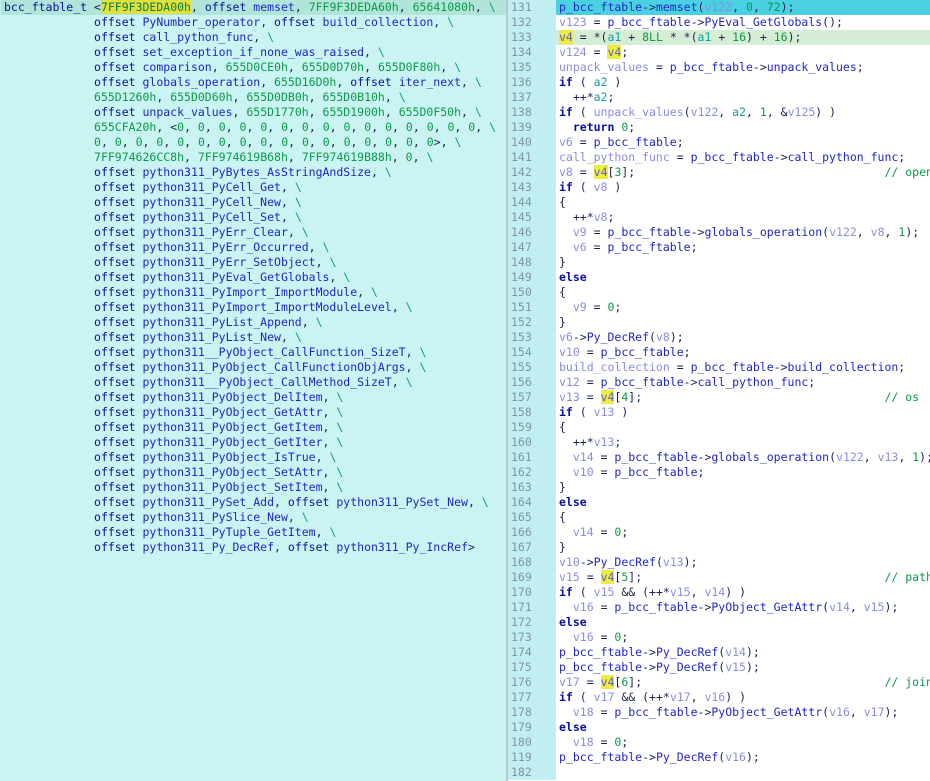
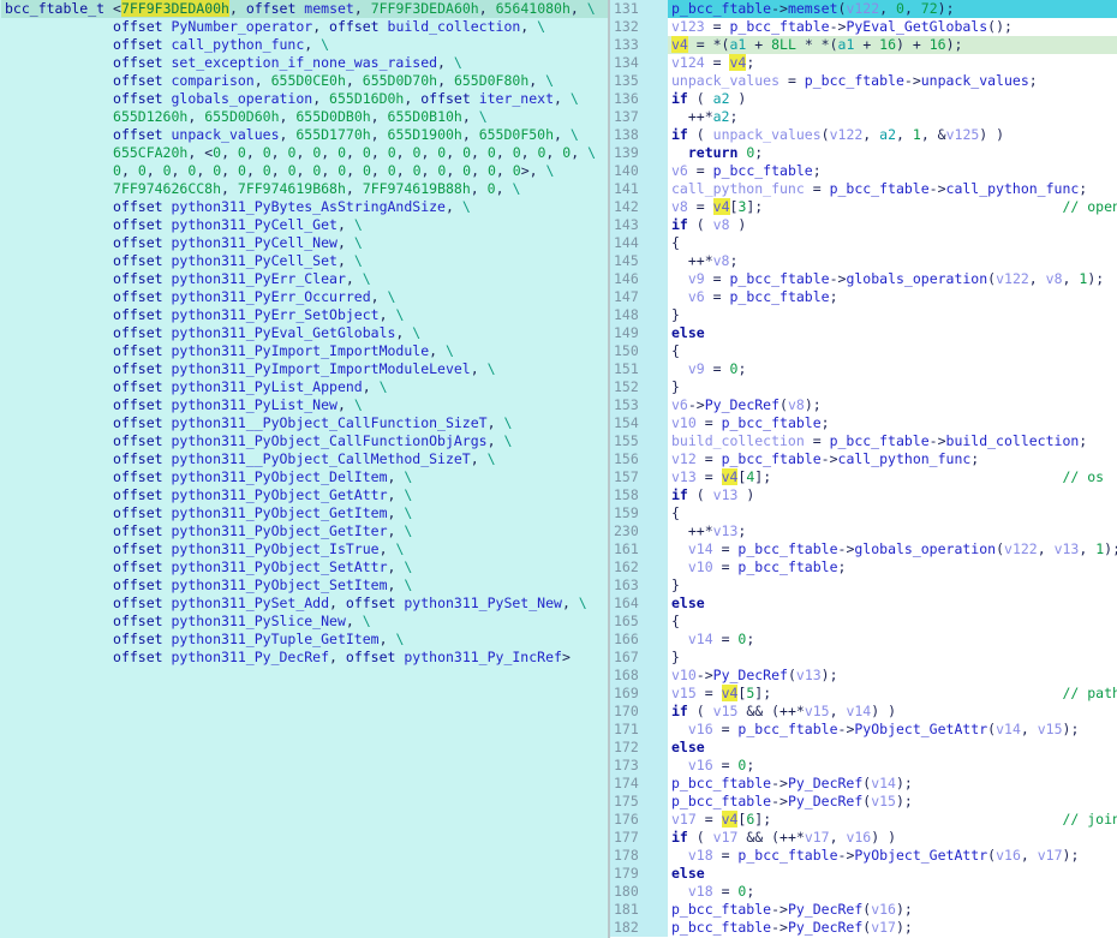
  bcc_ftable_t <7FF9F3DEDA00h, offset memset, 7FF9F3DEDA60h, 65641080h, \
  offset PyNumber_operator, offset build_collection, \
  offset call_python_func, \
  offset set_exception_if_none_was_raised, \
  offset comparison, 655D0CE0h, 655D0D70h, 655D0F80h, \
  offset globals_operation, 655D16D0h, offset iter_next, \
  655D1260h, 655D0D60h, 655D0DB0h, 655D0B10h, \
  offset unpack_values, 655D1770h, 655D1900h, 655D0F50h, \
  655CFA20h, <0, 0, 0, 0, 0, 0, 0, 0, 0, 0, 0, 0, 0, 0, 0, \
  0, 0, 0, 0, 0, 0, 0, 0, 0, 0, 0, 0, 0, 0, 0, 0, 0>, \
  7FF974626CC8h, 7FF974619B68h, 7FF974619B88h, 0, \
  offset python311_PyBytes_AsStringAndSize, \
  offset python311_PyCell_Get, \
  offset python311_PyCell_New, \
  offset python311_PyCell_Set, \
  offset python311_PyErr_Clear, \
  offset python311_PyErr_Occurred, \
  offset python311_PyErr_SetObject, \
  offset python311_PyEval_GetGlobals, \
  offset python311_PyImport_ImportModule, \
  offset python311_PyImport_ImportModuleLevel, \
  offset python311_PyList_Append, \
  offset python311_PyList_New, \
  offset python311__PyObject_CallFunction_SizeT, \
  offset python311_PyObject_CallFunctionObjArgs, \
  offset python311__PyObject_CallMethod_SizeT, \
  offset python311_PyObject_DelItem, \
  offset python311_PyObject_GetAttr, \
  offset python311_PyObject_GetItem, \
  offset python311_PyObject_GetIter, \
  offset python311_PyObject_IsTrue, \
  offset python311_PyObject_SetAttr, \
  offset python311_PyObject_SetItem, \
  offset python311_PySet_Add, offset python311_PySet_New, \
  offset python311_PySlice_New, \
  offset python311_PyTuple_GetItem, \
  offset python311_Py_DecRef, offset python311_Py_IncRef>
  131
  p_bcc_ftable->memset(v122, 0, 72);
  132
  v123 = p_bcc_ftable->PyEval_GetGlobals();
  133
  v4 = *(a1 + 8LL * *(a1 + 16) + 16);
  134
  v124 = v4;
  135
  unpack_values = p_bcc_ftable->unpack_values;
  136
  if ( a2 )
  137
  ++*a2;
  138
  if ( unpack_values(v122, a2, 1, &v125) )
  139
  return 0;
  140
  v6 = p_bcc_ftable;
  141
  call_python_func = p_bcc_ftable->call_python_func;
  142
  v8 = v4[3]; // open
  143
  if ( v8 )
  144
  {
  145
  ++*v8;
  146
  v9 = p_bcc_ftable->globals_operation(v122, v8, 1);
  147
  v6 = p_bcc_ftable;
  148
  }
  149
  else
  150
  {
  151
  v9 = 0;
  152
  }
  153
  v6->Py_DecRef(v8);
  154
  v10 = p_bcc_ftable;
  155
  build_collection = p_bcc_ftable->build_collection;
  156
  v12 = p_bcc_ftable->call_python_func;
  157
  v13 = v4[4]; // os
  158
  if ( v13 )
  159
  {
- 160
+ 230
  ++*v13;
  161
  v14 = p_bcc_ftable->globals_operation(v122, v13, 1)
  162
  v10 = p_bcc_ftable;
  163
  }
  164
  else
  165
  {
  166
  v14 = 0;
  167
  }
  168
  v10->Py_DecRef(v13);
  169
  v15 = v4[5]; // path
  170
  if ( v15 && (++*v15, v14) )
  171
  v16 = p_bcc_ftable->PyObject_GetAttr(v14, v15);
  172
  else
  173
  v16 = 0;
  174
  p_bcc_ftable->Py_DecRef(v14);
  175
  p_bcc_ftable->Py_DecRef(v15);
  176
  v17 = v4[6]; // join
  177
  if ( v17 && (++*v17, v16) )
  178
  v18 = p_bcc_ftable->PyObject_GetAttr(v16, v17);
  179
  else
  180
  v18 = 0;
- 119
+ 181
  p_bcc_ftable->Py_DecRef(v16);
  182
+ p_bcc_ftable->Py_DecRef(v17);
